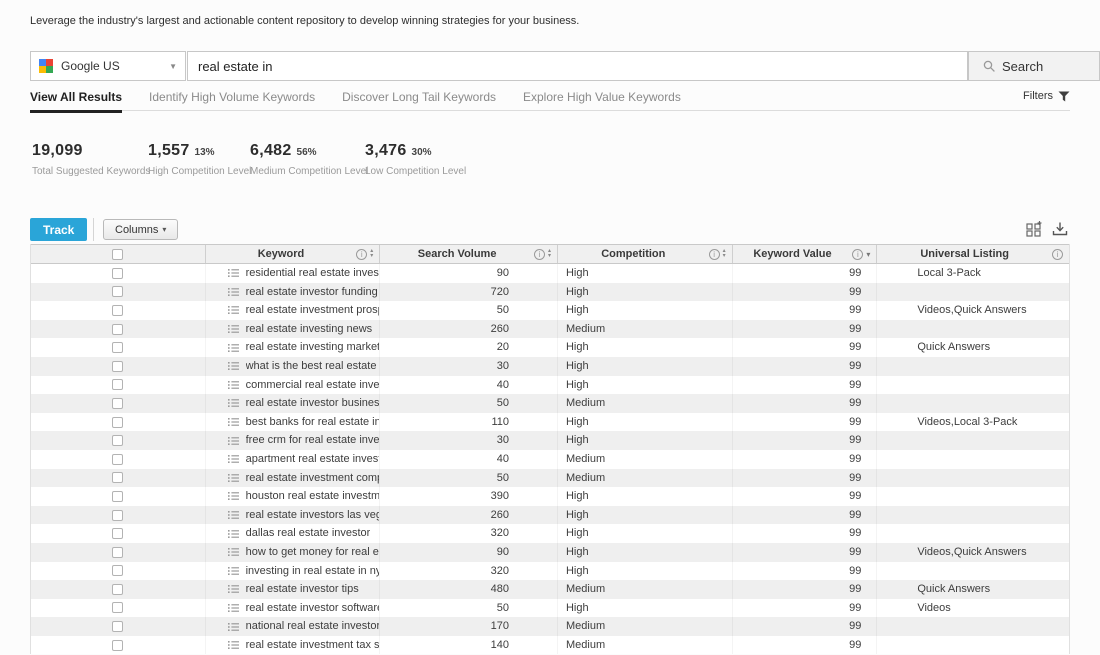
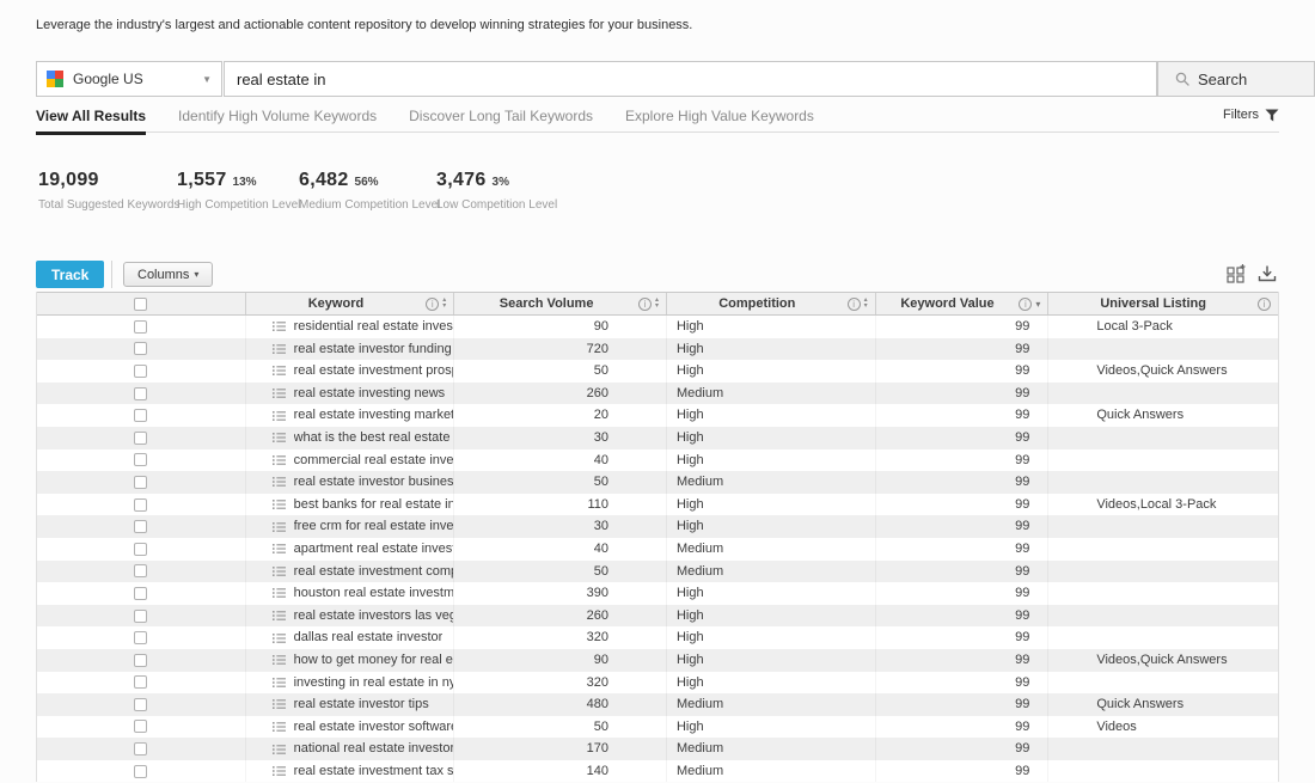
  Leverage the industry's largest and actionable content repository to develop winning strategies for your business.
  Google US
  ▼
  real estate in
  Search
  View All Results
  Identify High Volume Keywords
  Discover Long Tail Keywords
  Explore High Value Keywords
  Filters
  19,099
  Total Suggested Keywords
  1,557
  13%
  High Competition Level
  6,482
  56%
  Medium Competition Level
  3,476
- 30%
+ 3%
  Low Competition Level
  Track
  Columns
  ▾
  Keyword
  i
  Search Volume
  i
  Competition
  i
  Keyword Value
  i
  ▾
  Universal Listing
  i
  residential real estate inves
  90
  High
  99
  Local 3-Pack
  real estate investor funding
  720
  High
  99
  real estate investment pros
  50
  High
  99
  Videos,Quick Answers
  real estate investing news
  260
  Medium
  99
  real estate investing market
  20
  High
  99
  Quick Answers
  what is the best real estate
  30
  High
  99
  commercial real estate inve
  40
  High
  99
  real estate investor busines
  50
  Medium
  99
  best banks for real estate in
  110
  High
  99
  Videos,Local 3-Pack
  free crm for real estate inve
  30
  High
  99
  apartment real estate inves
  40
  Medium
  99
  real estate investment com
  50
  Medium
  99
  houston real estate investm
  390
  High
  99
  real estate investors las veg
  260
  High
  99
  dallas real estate investor
  320
  High
  99
  how to get money for real e
  90
  High
  99
  Videos,Quick Answers
  investing in real estate in ny
  320
  High
  99
  real estate investor tips
  480
  Medium
  99
  Quick Answers
  real estate investor softwar
  50
  High
  99
  Videos
  national real estate investor
  170
  Medium
  99
  real estate investment tax s
  140
  Medium
  99
